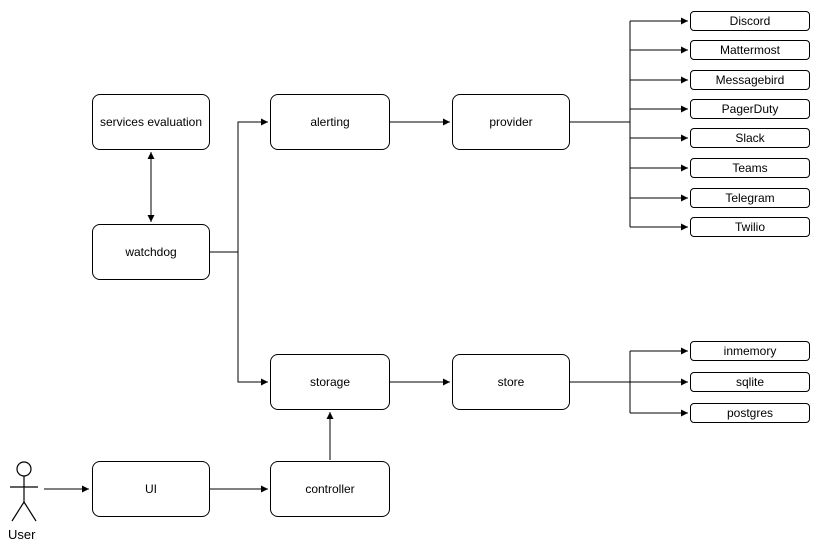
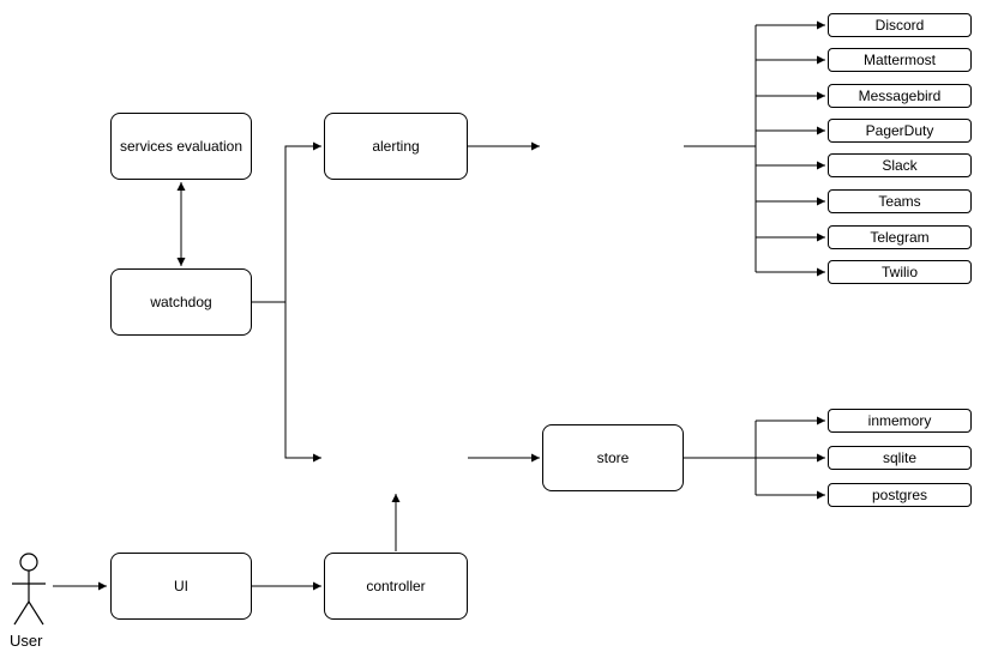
  services evaluation
  watchdog
  alerting
- provider
- storage
  store
  UI
  controller
  Discord
  Mattermost
  Messagebird
  PagerDuty
  Slack
  Teams
  Telegram
  Twilio
  inmemory
  sqlite
  postgres
  User
